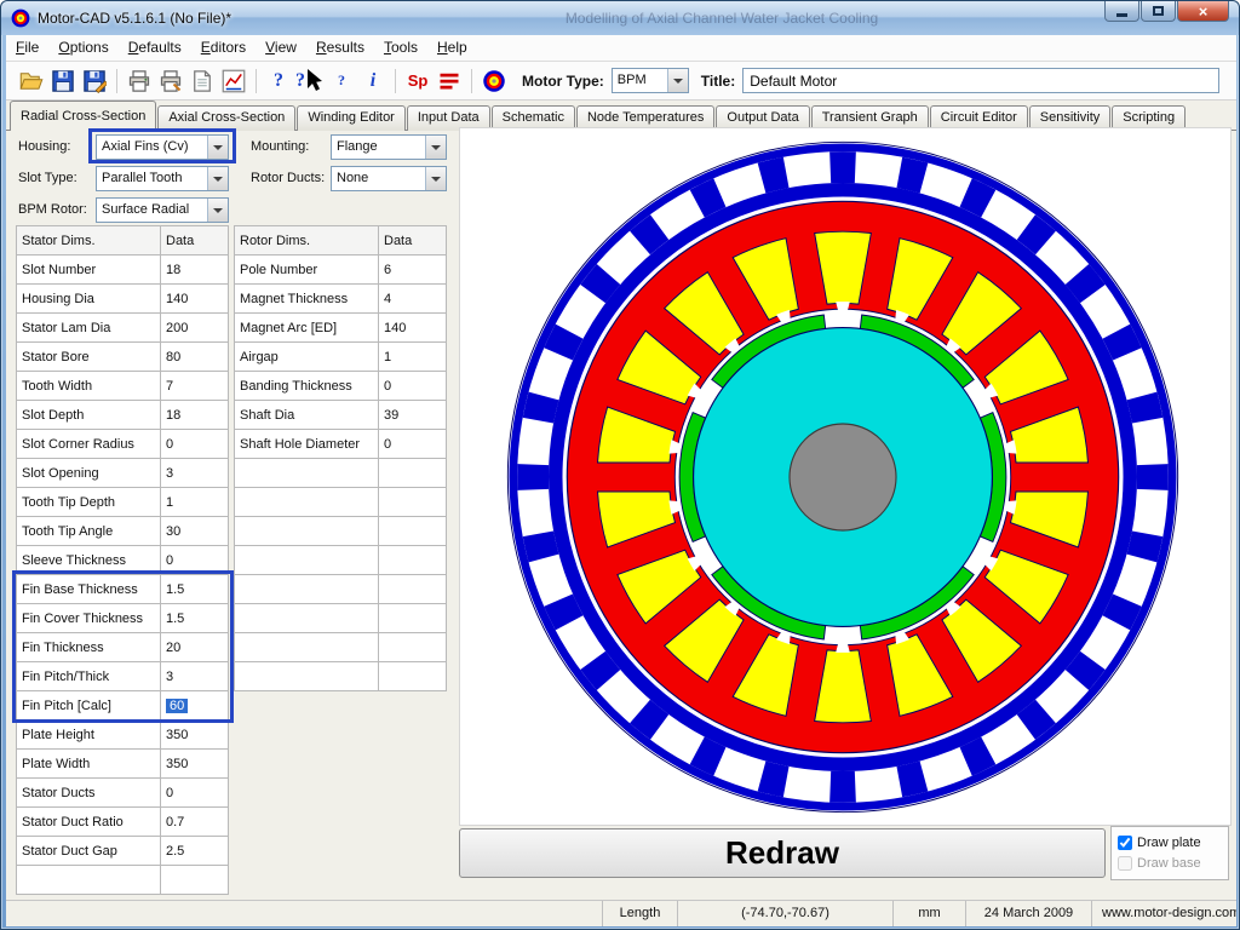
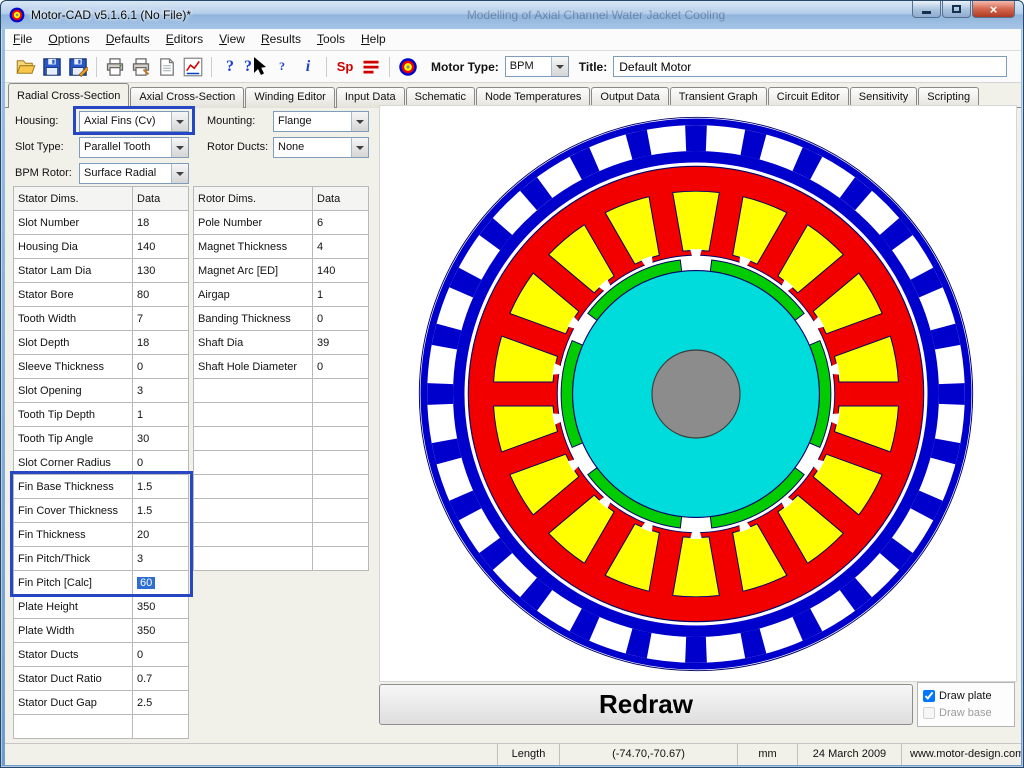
  Motor-CAD v5.1.6.1 (No File)*
  Modelling of Axial Channel Water Jacket Cooling
  ×
  File Options Defaults Editors View Results Tools Help
  ?
  ?
  ?
  i
  Sp
  Motor Type:
  BPM
  Title:
  Default Motor
  Radial Cross-Section Axial Cross-Section Winding Editor Input Data Schematic Node Temperatures Output Data Transient Graph Circuit Editor Sensitivity Scripting
  Housing:
  Axial Fins (Cv)
  Mounting:
  Flange
  Slot Type:
  Parallel Tooth
  Rotor Ducts:
  None
  BPM Rotor:
  Surface Radial
  Stator Dims.	Data
  Slot Number	18
  Housing Dia	140
- Stator Lam Dia	200
+ Stator Lam Dia	130
  Stator Bore	80
  Tooth Width	7
  Slot Depth	18
- Slot Corner Radius	0
+ Sleeve Thickness	0
  Slot Opening	3
  Tooth Tip Depth	1
  Tooth Tip Angle	30
- Sleeve Thickness	0
+ Slot Corner Radius	0
  Fin Base Thickness	1.5
  Fin Cover Thickness	1.5
  Fin Thickness	20
  Fin Pitch/Thick	3
  Fin Pitch [Calc]	60
  Plate Height	350
  Plate Width	350
  Stator Ducts	0
  Stator Duct Ratio	0.7
  Stator Duct Gap	2.5
  Rotor Dims.	Data
  Pole Number	6
  Magnet Thickness	4
  Magnet Arc [ED]	140
  Airgap	1
  Banding Thickness	0
  Shaft Dia	39
  Shaft Hole Diameter	0
  Redraw
  Draw plate
  Draw base
  Length
  (-74.70,-70.67)
  mm
  24 March 2009
  www.motor-design.com
